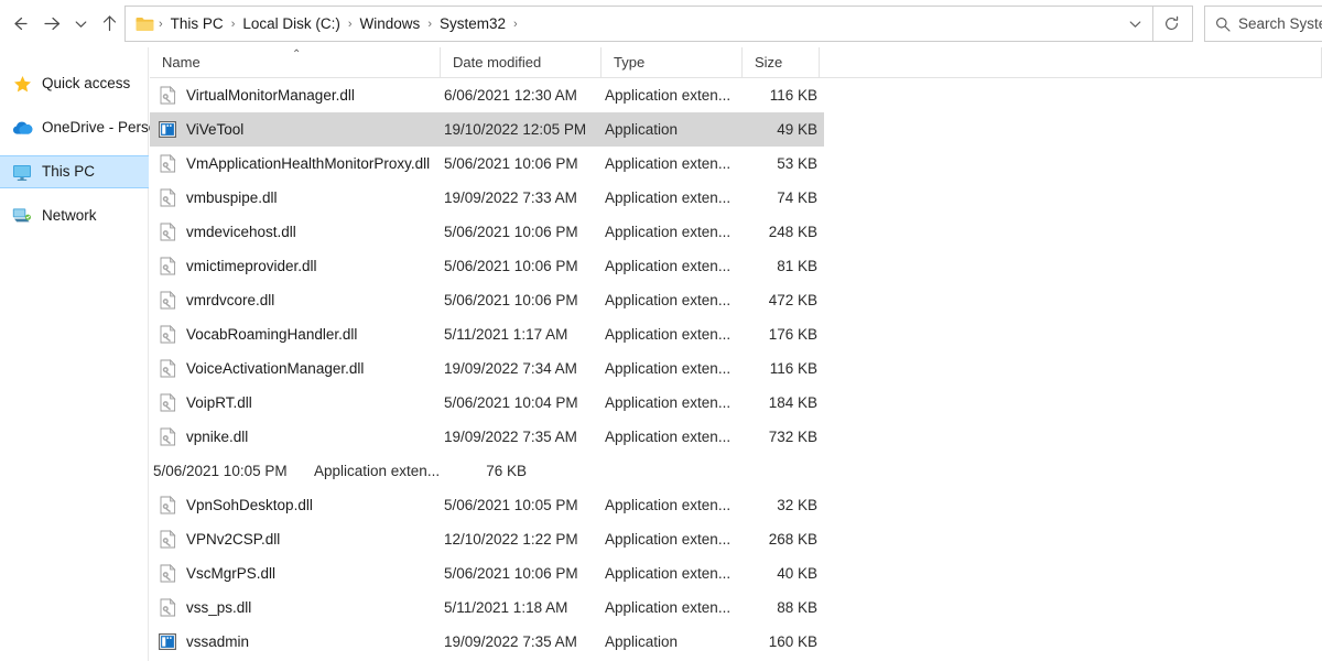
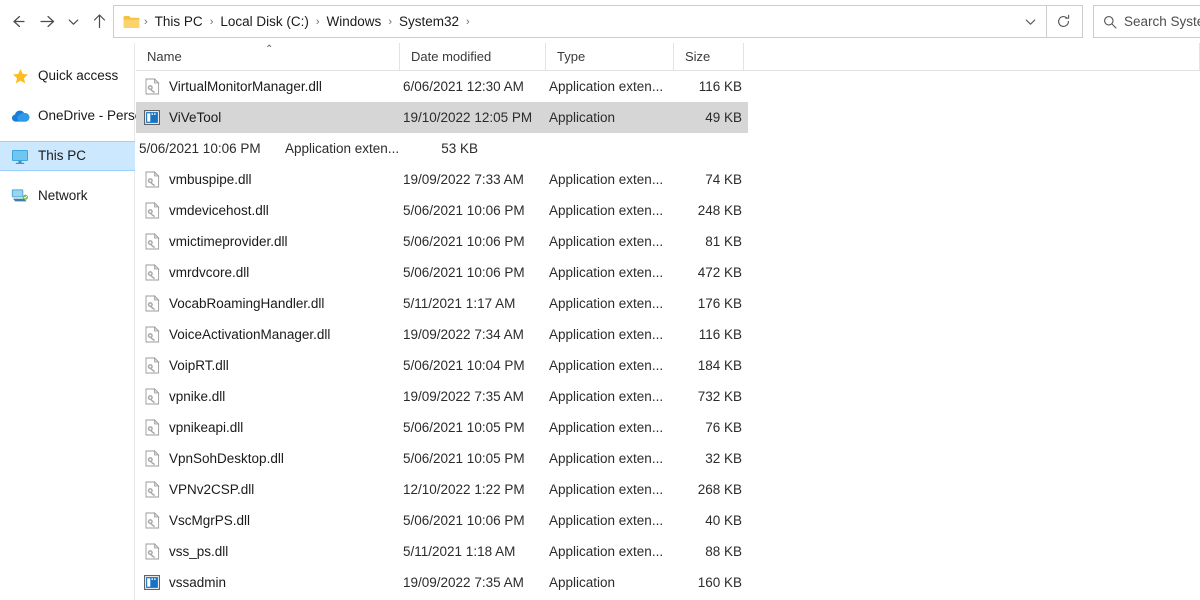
  ›
  This PC
  ›
  Local Disk (C:)
  ›
  Windows
  ›
  System32
  ›
  Search Syst
  Quick access
  OneDrive - Pers
  This PC
  Network
  Name
  ⌃
  Date modified
  Type
  Size
  VirtualMonitorManager.dll
  6/06/2021 12:30 AM
  Application exten...
  116 KB
  ViVeTool
  19/10/2022 12:05 PM
  Application
  49 KB
- VmApplicationHealthMonitorProxy.dll
  5/06/2021 10:06 PM
  Application exten...
  53 KB
  vmbuspipe.dll
  19/09/2022 7:33 AM
  Application exten...
  74 KB
  vmdevicehost.dll
  5/06/2021 10:06 PM
  Application exten...
  248 KB
  vmictimeprovider.dll
  5/06/2021 10:06 PM
  Application exten...
  81 KB
  vmrdvcore.dll
  5/06/2021 10:06 PM
  Application exten...
  472 KB
  VocabRoamingHandler.dll
  5/11/2021 1:17 AM
  Application exten...
  176 KB
  VoiceActivationManager.dll
  19/09/2022 7:34 AM
  Application exten...
  116 KB
  VoipRT.dll
  5/06/2021 10:04 PM
  Application exten...
  184 KB
  vpnike.dll
  19/09/2022 7:35 AM
  Application exten...
  732 KB
+ vpnikeapi.dll
  5/06/2021 10:05 PM
  Application exten...
  76 KB
  VpnSohDesktop.dll
  5/06/2021 10:05 PM
  Application exten...
  32 KB
  VPNv2CSP.dll
  12/10/2022 1:22 PM
  Application exten...
  268 KB
  VscMgrPS.dll
  5/06/2021 10:06 PM
  Application exten...
  40 KB
  vss_ps.dll
  5/11/2021 1:18 AM
  Application exten...
  88 KB
  vssadmin
  19/09/2022 7:35 AM
  Application
  160 KB
